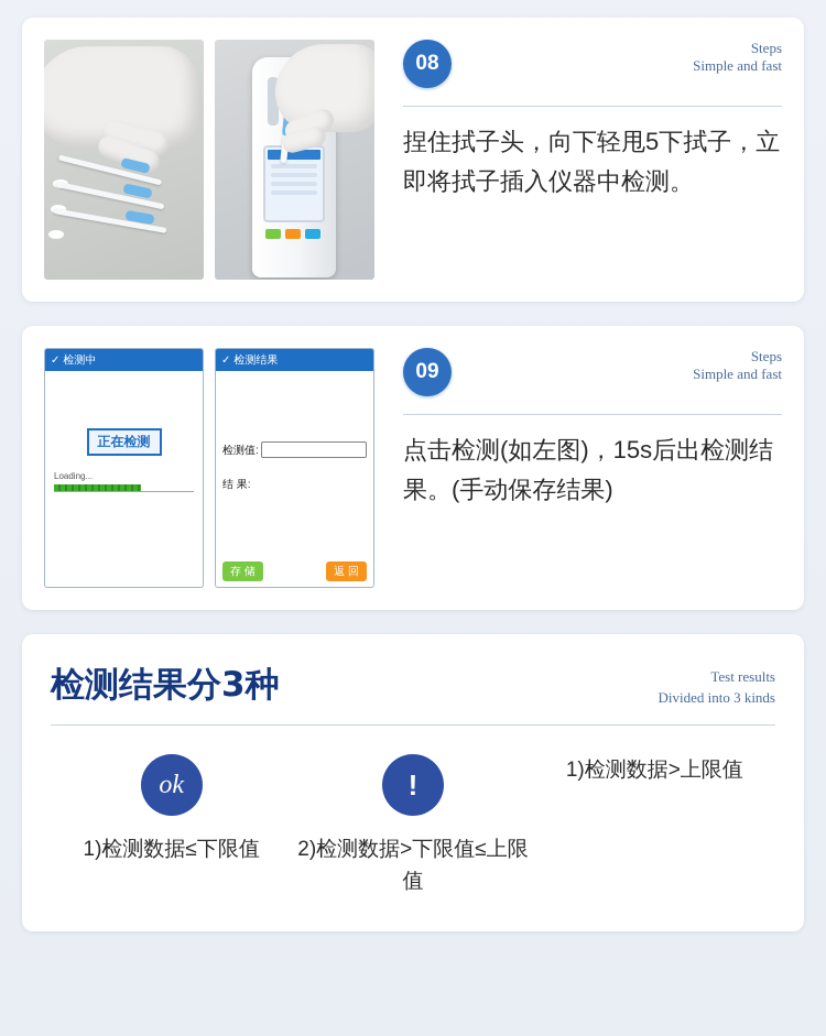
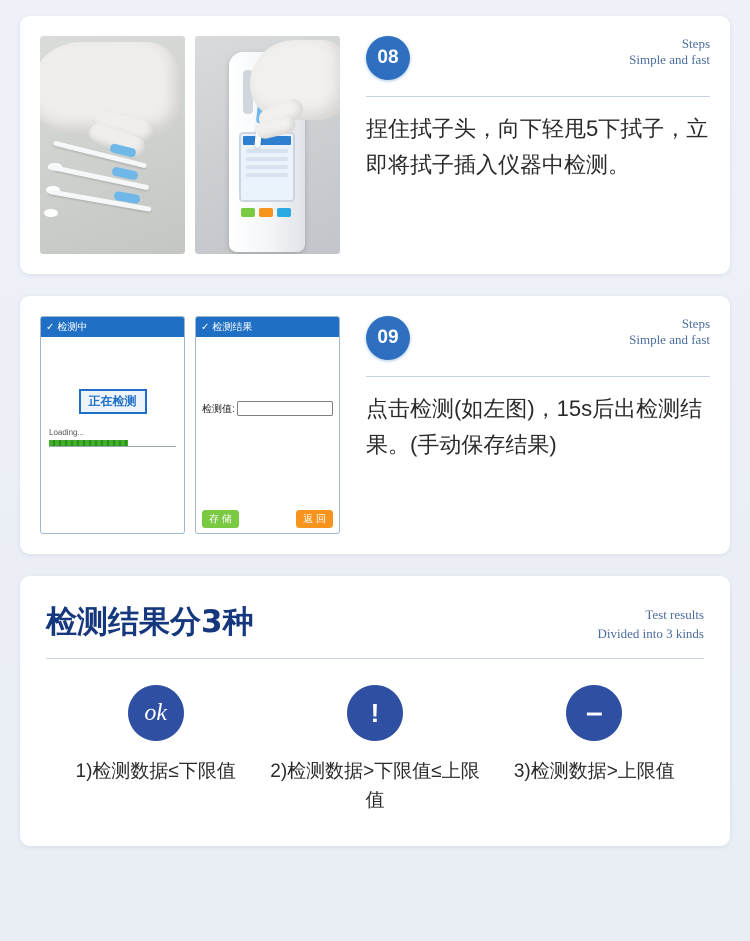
  08
  Steps
  Simple and fast
  捏住拭子头，向下轻甩5下拭子，立即将拭子插入仪器中检测。
  ✓
  检测中
  正在检测
  Loading...
  ✓
  检测结果
  检测值:
- 结 果:
  存 储
  返 回
  09
  Steps
  Simple and fast
  点击检测(如左图)，15s后出检测结果。(手动保存结果)
  检测结果分3种
  Test results
  Divided into 3 kinds
  ok
  1)检测数据≤下限值
  !
  2)检测数据>下限值≤上限值
+ –
- 1)检测数据>上限值
+ 3)检测数据>上限值
